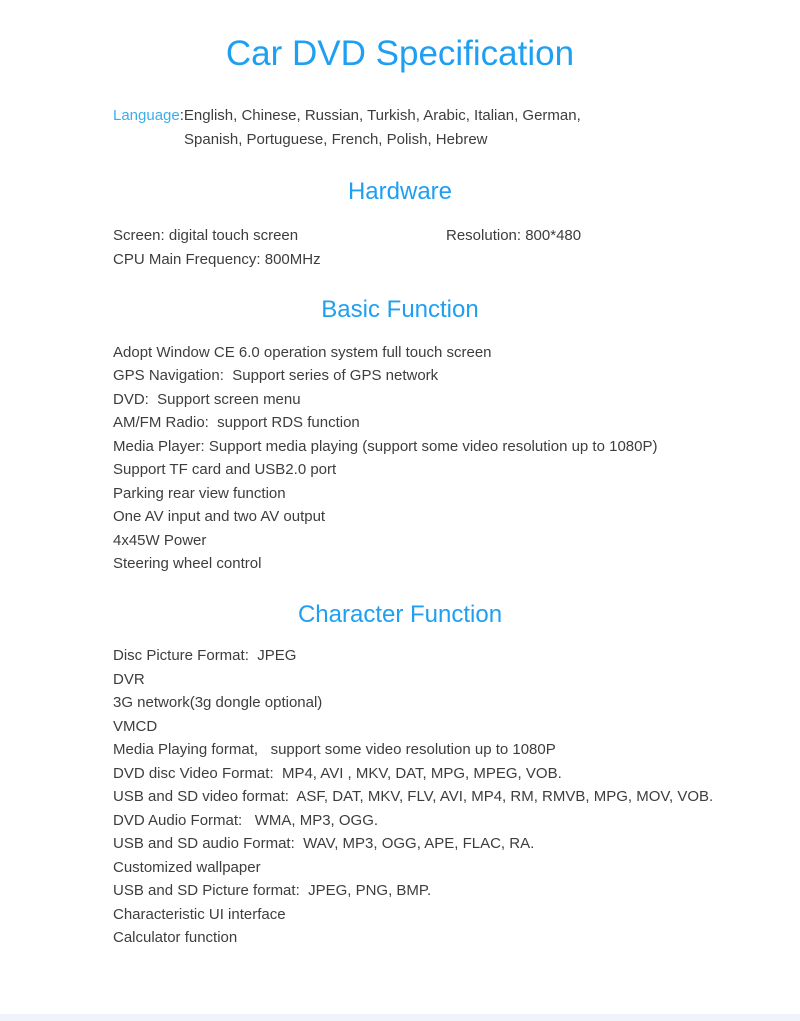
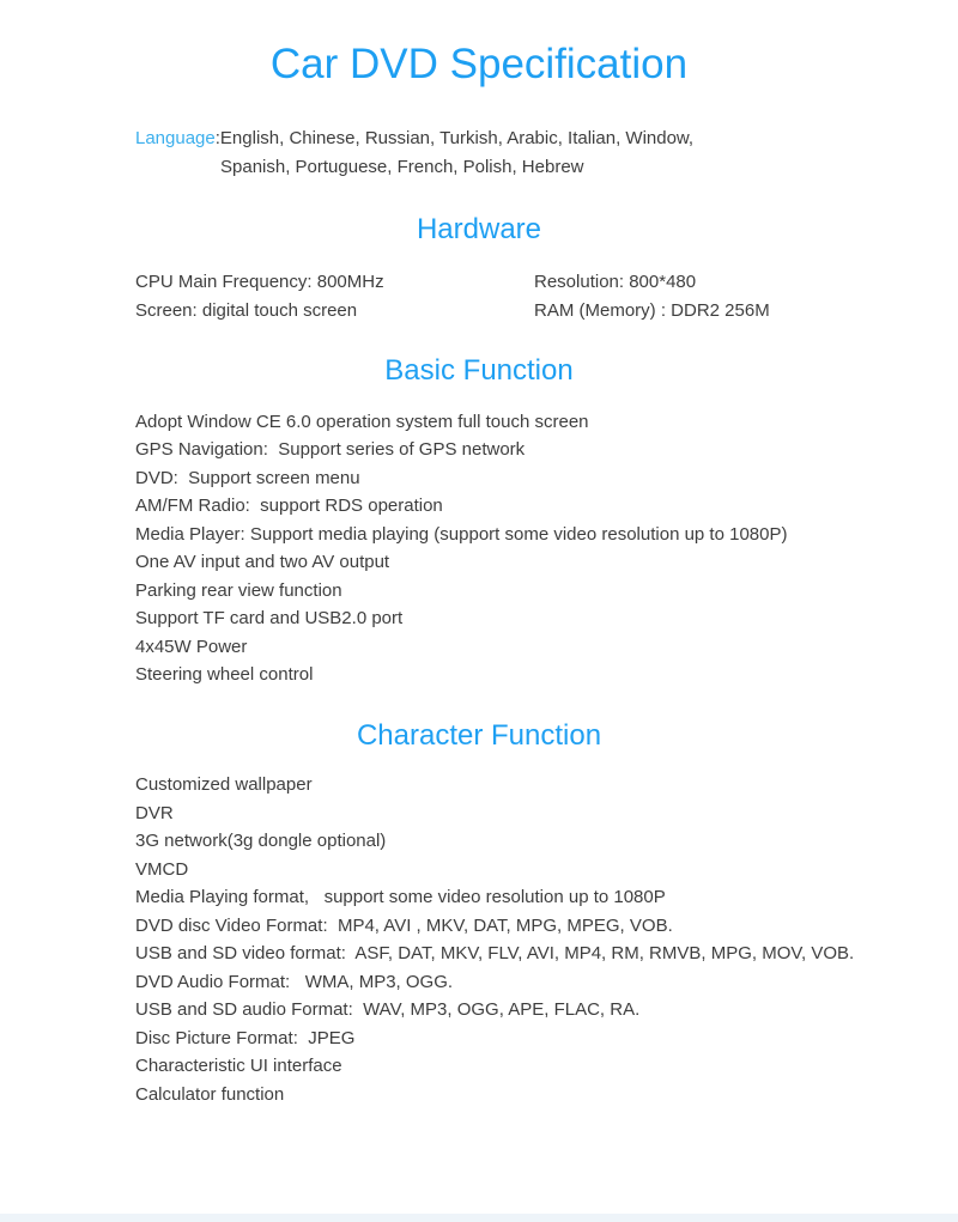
  Car DVD Specification
- Language:English, Chinese, Russian, Turkish, Arabic, Italian, German,
+ Language:English, Chinese, Russian, Turkish, Arabic, Italian, Window,
  Spanish, Portuguese, French, Polish, Hebrew
  Hardware
- Screen: digital touch screen
+ CPU Main Frequency: 800MHz
  Resolution: 800*480
- CPU Main Frequency: 800MHz
+ Screen: digital touch screen
+ RAM (Memory) : DDR2 256M
  Basic Function
  Adopt Window CE 6.0 operation system full touch screen
  GPS Navigation: Support series of GPS network
  DVD: Support screen menu
- AM/FM Radio: support RDS function
+ AM/FM Radio: support RDS operation
  Media Player: Support media playing (support some video resolution up to 1080P)
- Support TF card and USB2.0 port
+ One AV input and two AV output
  Parking rear view function
- One AV input and two AV output
+ Support TF card and USB2.0 port
  4x45W Power
  Steering wheel control
  Character Function
- Disc Picture Format: JPEG
+ Customized wallpaper
  DVR
  3G network(3g dongle optional)
  VMCD
  Media Playing format, support some video resolution up to 1080P
  DVD disc Video Format: MP4, AVI , MKV, DAT, MPG, MPEG, VOB.
  USB and SD video format: ASF, DAT, MKV, FLV, AVI, MP4, RM, RMVB, MPG, MOV, VOB.
  DVD Audio Format: WMA, MP3, OGG.
  USB and SD audio Format: WAV, MP3, OGG, APE, FLAC, RA.
- Customized wallpaper
+ Disc Picture Format: JPEG
- USB and SD Picture format: JPEG, PNG, BMP.
  Characteristic UI interface
  Calculator function
